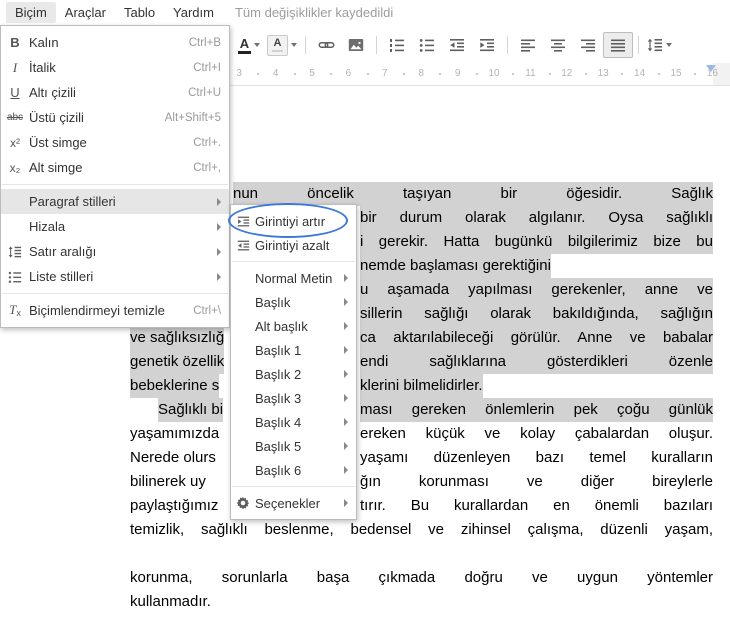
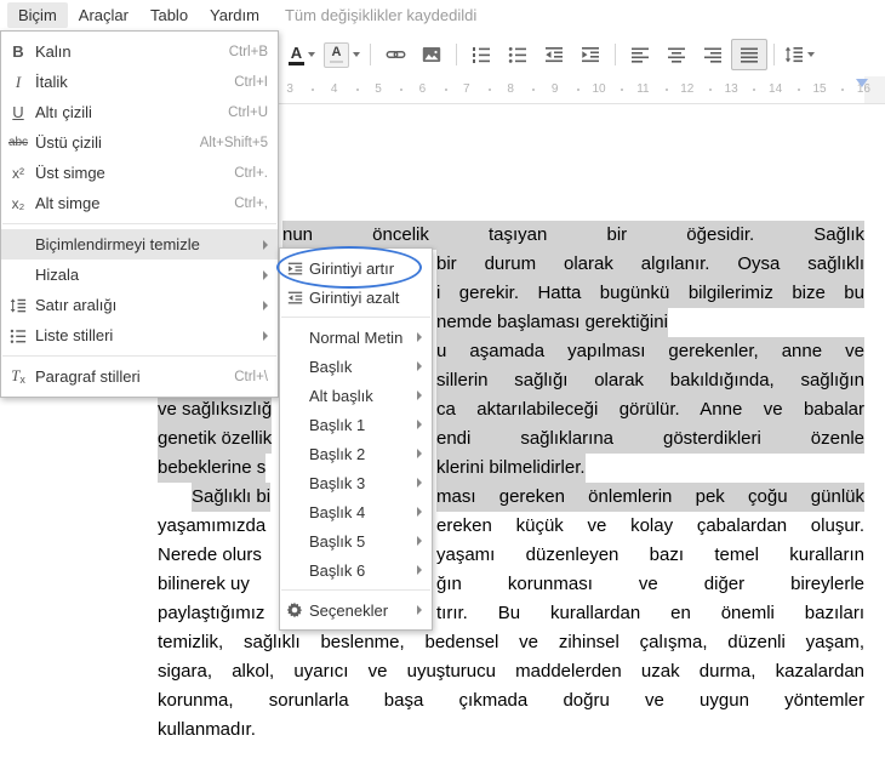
  Biçim
  Araçlar
  Tablo
  Yardım
  Tüm değişiklikler kaydedildi
  A
  A
  3
  4
  5
  6
  7
  8
  9
  10
  11
  12
  13
  14
  15
  16
  nun öncelik taşıyan bir öğesidir. Sağlık
  bir durum olarak algılanır. Oysa sağlıklı
  i gerekir. Hatta bugünkü bilgilerimiz bize bu
  nemde başlaması gerektiğini
  u aşamada yapılması gerekenler, anne ve
  sillerin sağlığı olarak bakıldığında, sağlığın
  ve sağlıksızlığ
  ca aktarılabileceği görülür. Anne ve babalar
  genetik özellik
  endi sağlıklarına gösterdikleri özenle
  bebeklerine s
  klerini bilmelidirler.
  Sağlıklı bi
  ması gereken önlemlerin pek çoğu günlük
  yaşamımızda
  ereken küçük ve kolay çabalardan oluşur.
  Nerede olurs
  yaşamı düzenleyen bazı temel kuralların
  bilinerek uy
  ğın korunması ve diğer bireylerle
  paylaştığımız
  tırır. Bu kurallardan en önemli bazıları
  temizlik, sağlıklı beslenme, bedensel ve zihinsel çalışma, düzenli yaşam,
+ sigara, alkol, uyarıcı ve uyuşturucu maddelerden uzak durma, kazalardan
  korunma, sorunlarla başa çıkmada doğru ve uygun yöntemler
  kullanmadır.
  B
  Kalın
  Ctrl+B
  I
  İtalik
  Ctrl+I
  U
  Altı çizili
  Ctrl+U
  abc
  Üstü çizili
  Alt+Shift+5
  x²
  Üst simge
  Ctrl+.
  x₂
  Alt simge
  Ctrl+,
- Paragraf stilleri
+ Biçimlendirmeyi temizle
  Hizala
  Satır aralığı
  Liste stilleri
  Tx
- Biçimlendirmeyi temizle
+ Paragraf stilleri
  Ctrl+\
  Girintiyi artır
  Girintiyi azalt
  Normal Metin
  Başlık
  Alt başlık
  Başlık 1
  Başlık 2
  Başlık 3
  Başlık 4
  Başlık 5
  Başlık 6
  Seçenekler
